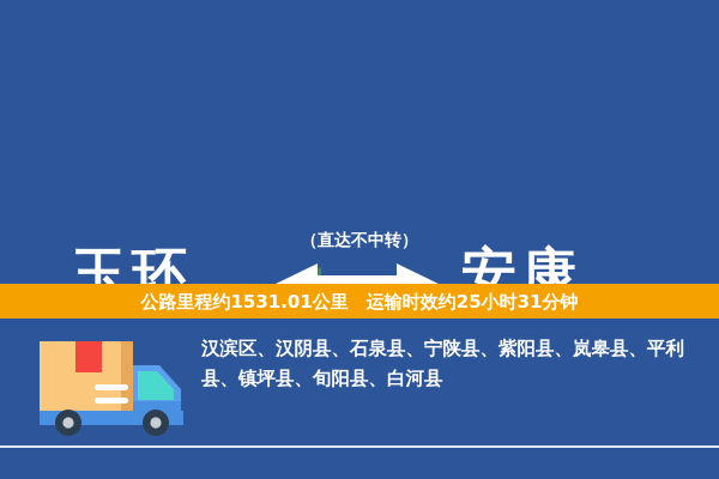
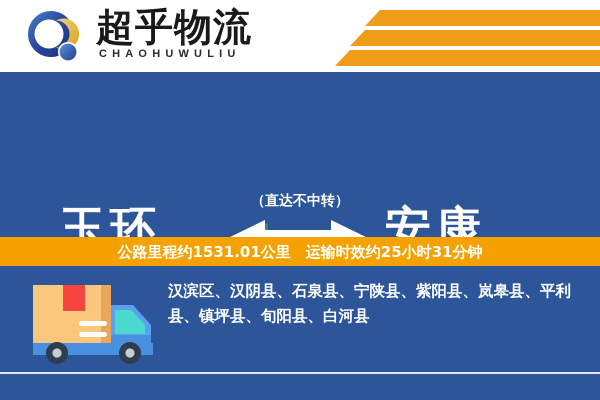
+ 超乎物流
+ CHAOHUWULIU
  玉环
  （直达不中转）
  安康
  公路里程约1531.01公里 运输时效约25小时31分钟
  汉滨区、汉阴县、石泉县、宁陕县、紫阳县、岚皋县、平利县、镇坪县、旬阳县、白河县
